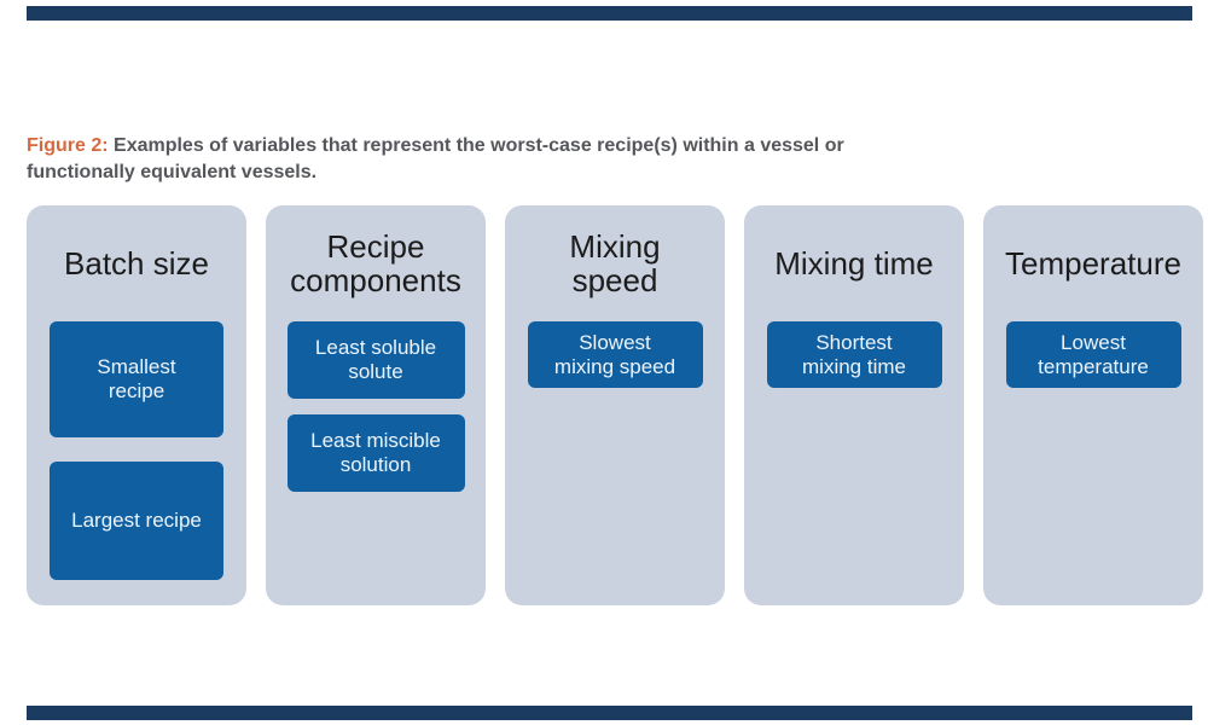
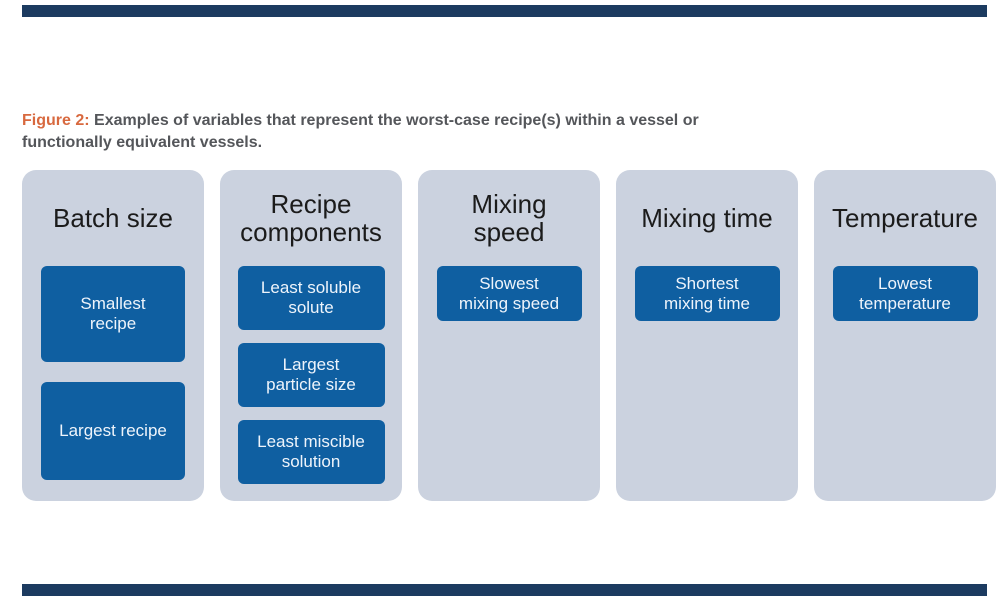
  Figure 2: Examples of variables that represent the worst-case recipe(s) within a vessel or
  functionally equivalent vessels.
  Batch size
  Smallest
  recipe
  Largest recipe
  Recipe
  components
  Least soluble
  solute
+ Largest
+ particle size
  Least miscible
  solution
  Mixing
  speed
  Slowest
  mixing speed
  Mixing time
  Shortest
  mixing time
  Temperature
  Lowest
  temperature
